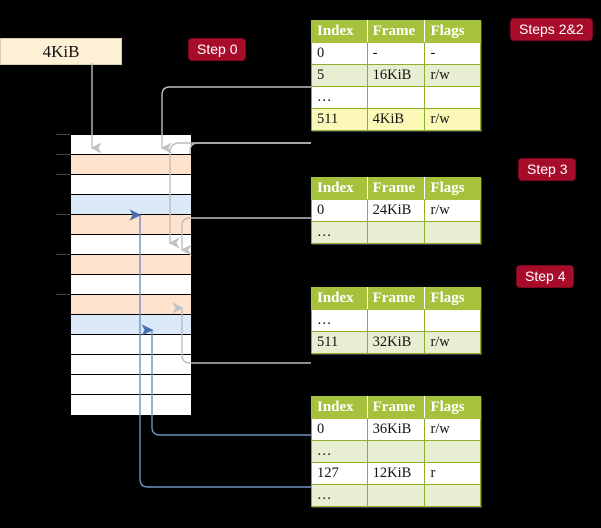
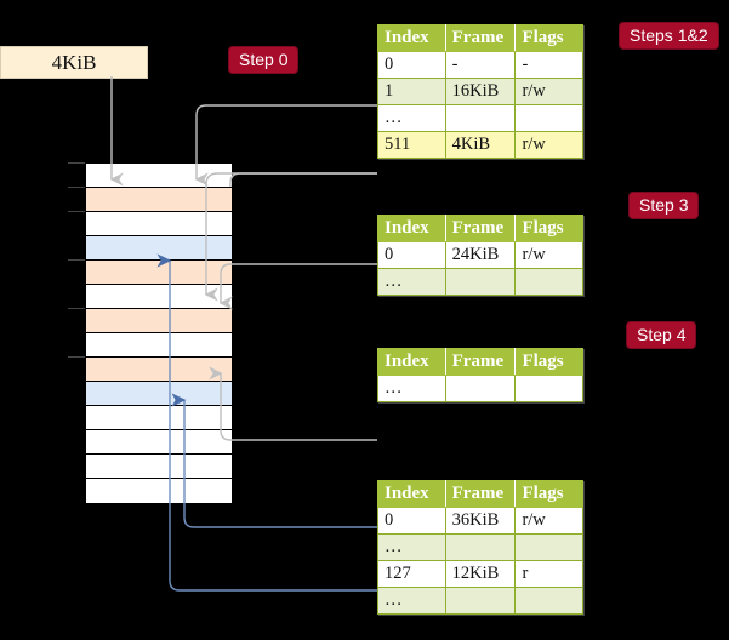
  4KiB
  Index	Frame	Flags
  0	-	-
- 5	16KiB	r/w
+ 1	16KiB	r/w
  …
  511	4KiB	r/w
  Index	Frame	Flags
  0	24KiB	r/w
  …
  Index	Frame	Flags
  …
- 511	32KiB	r/w
  Index	Frame	Flags
  0	36KiB	r/w
  …
  127	12KiB	r
  …
  Step 0
- Steps 2&2
+ Steps 1&2
  Step 3
  Step 4
